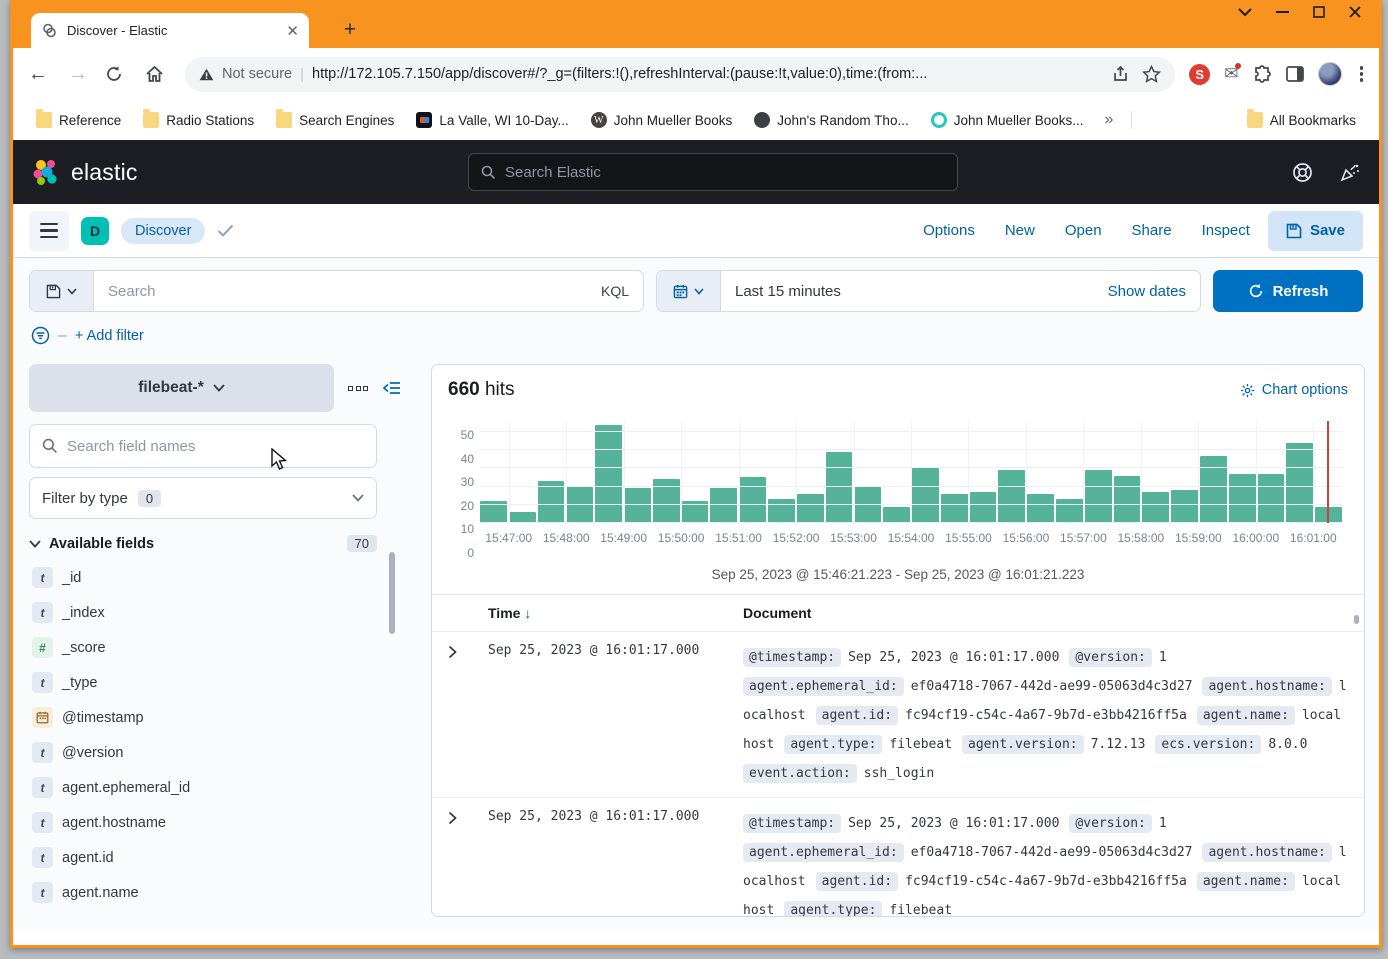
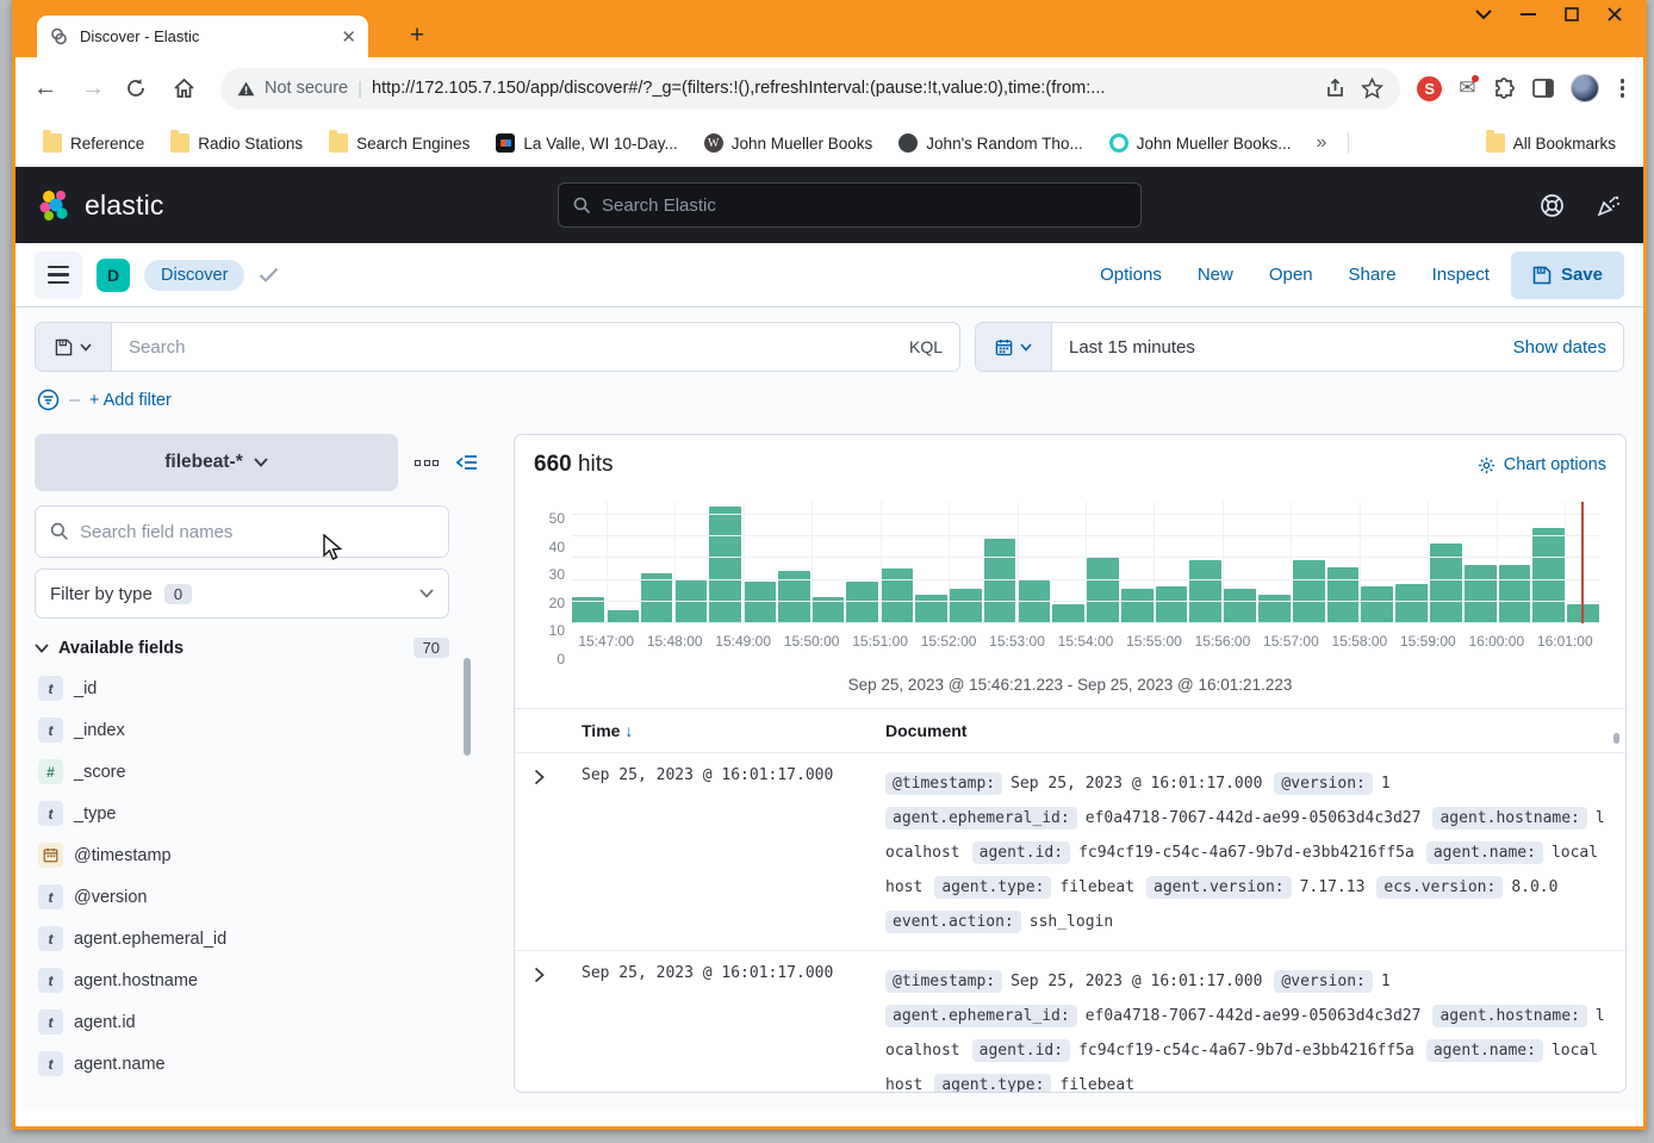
  Discover - Elastic
  ✕
  +
  ←
  →
  Not secure
  |
  http://172.105.7.150/app/discover#/?_g=(filters:!(),refreshInterval:(pause:!t,value:0),time:(from:...
  S
  ✉
  Reference
  Radio Stations
  Search Engines
  La Valle, WI 10-Day...
  W
  John Mueller Books
  John's Random Tho...
  John Mueller Books...
  »
  All Bookmarks
  elastic
  Search Elastic
  D
  Discover
  Options
  New
  Open
  Share
  Inspect
  Save
  Search
  KQL
  Last 15 minutes
  Show dates
- Refresh
  –
  + Add filter
  filebeat-*
  Search field names
  Filter by type
  0
  Available fields
  70
  t
  _id
  t
  _index
  #
  _score
  t
  _type
  @timestamp
  t
  @version
  t
  agent.ephemeral_id
  t
  agent.hostname
  t
  agent.id
  t
  agent.name
  660 hits
  Chart options
  15:47:00
  15:48:00
  15:49:00
  15:50:00
  15:51:00
  15:52:00
  15:53:00
  15:54:00
  15:55:00
  15:56:00
  15:57:00
  15:58:00
  15:59:00
  16:00:00
  16:01:00
  0
  10
  20
  30
  40
  50
  Sep 25, 2023 @ 15:46:21.223 - Sep 25, 2023 @ 16:01:21.223
  Time ↓
  Document
  Sep 25, 2023 @ 16:01:17.000
- @timestamp: Sep 25, 2023 @ 16:01:17.000 @version: 1agent.ephemeral_id: ef0a4718-7067-442d-ae99-05063d4c3d27 agent.hostname: localhost agent.id: fc94cf19-c54c-4a67-9b7d-e3bb4216ff5a agent.name: localhost agent.type: filebeat agent.version: 7.12.13 ecs.version: 8.0.0event.action: ssh_login
+ @timestamp: Sep 25, 2023 @ 16:01:17.000 @version: 1agent.ephemeral_id: ef0a4718-7067-442d-ae99-05063d4c3d27 agent.hostname: localhost agent.id: fc94cf19-c54c-4a67-9b7d-e3bb4216ff5a agent.name: localhost agent.type: filebeat agent.version: 7.17.13 ecs.version: 8.0.0event.action: ssh_login
  Sep 25, 2023 @ 16:01:17.000
  @timestamp: Sep 25, 2023 @ 16:01:17.000 @version: 1agent.ephemeral_id: ef0a4718-7067-442d-ae99-05063d4c3d27 agent.hostname: localhost agent.id: fc94cf19-c54c-4a67-9b7d-e3bb4216ff5a agent.name: localhost agent.type: filebeat
